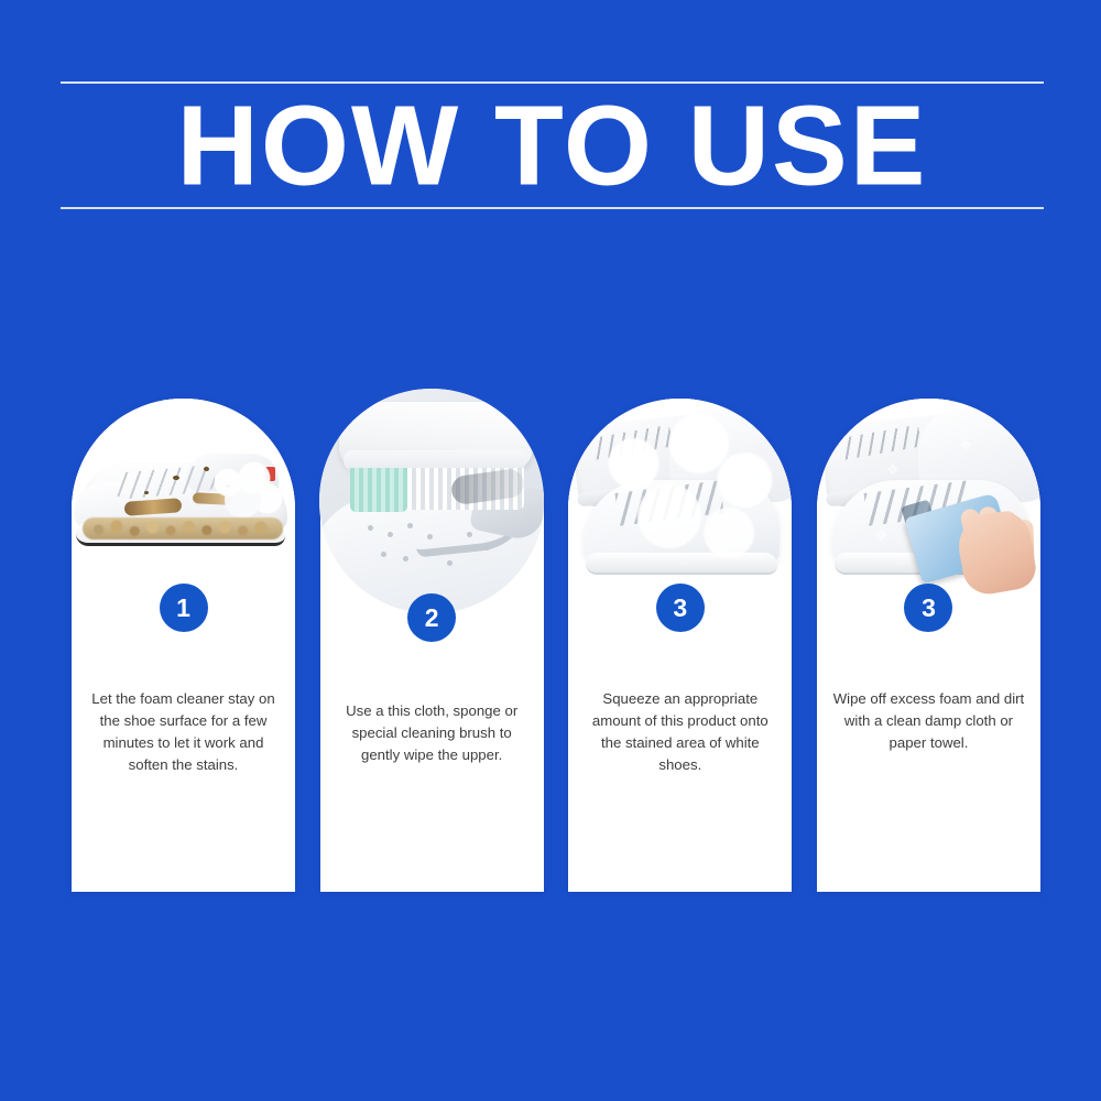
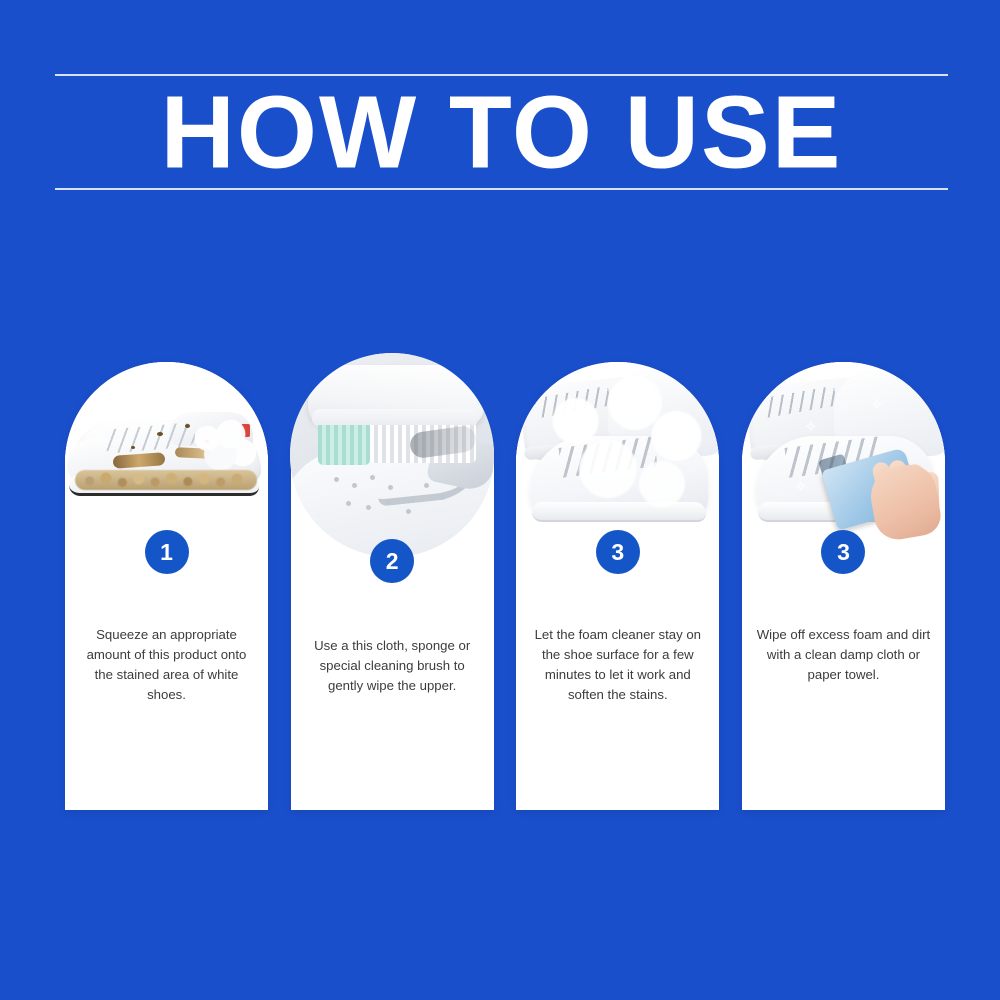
  HOW TO USE
  1
- Let the foam cleaner stay on the shoe surface for a few minutes to let it work and soften the stains.
+ Squeeze an appropriate amount of this product onto the stained area of white shoes.
  2
  Use a this cloth, sponge or special cleaning brush to gently wipe the upper.
  3
- Squeeze an appropriate amount of this product onto the stained area of white shoes.
+ Let the foam cleaner stay on the shoe surface for a few minutes to let it work and soften the stains.
  3
  Wipe off excess foam and dirt with a clean damp cloth or paper towel.
